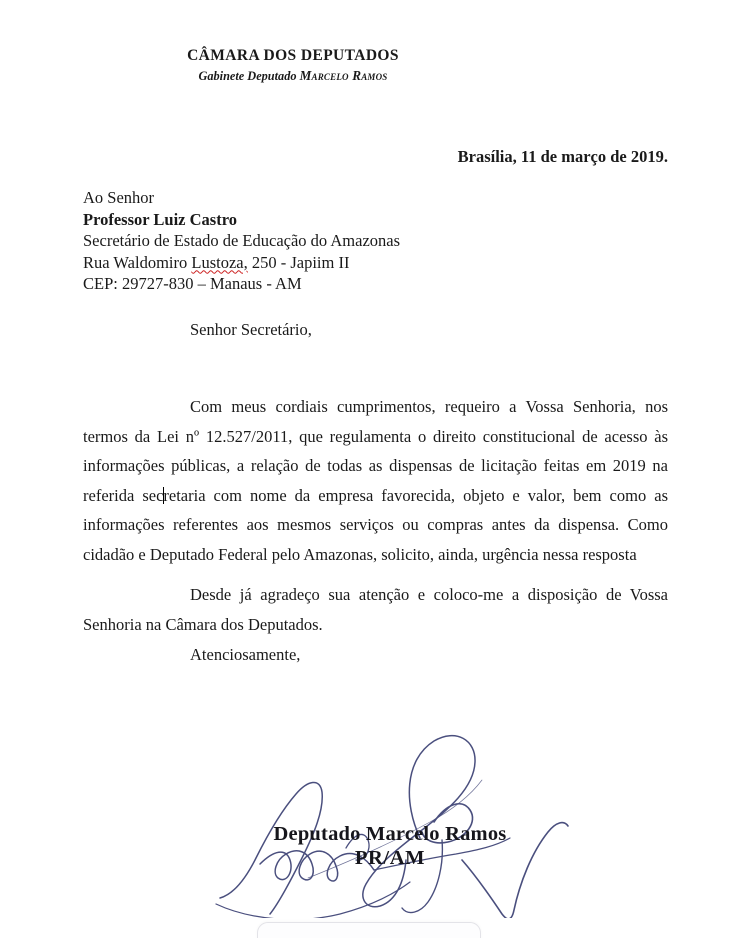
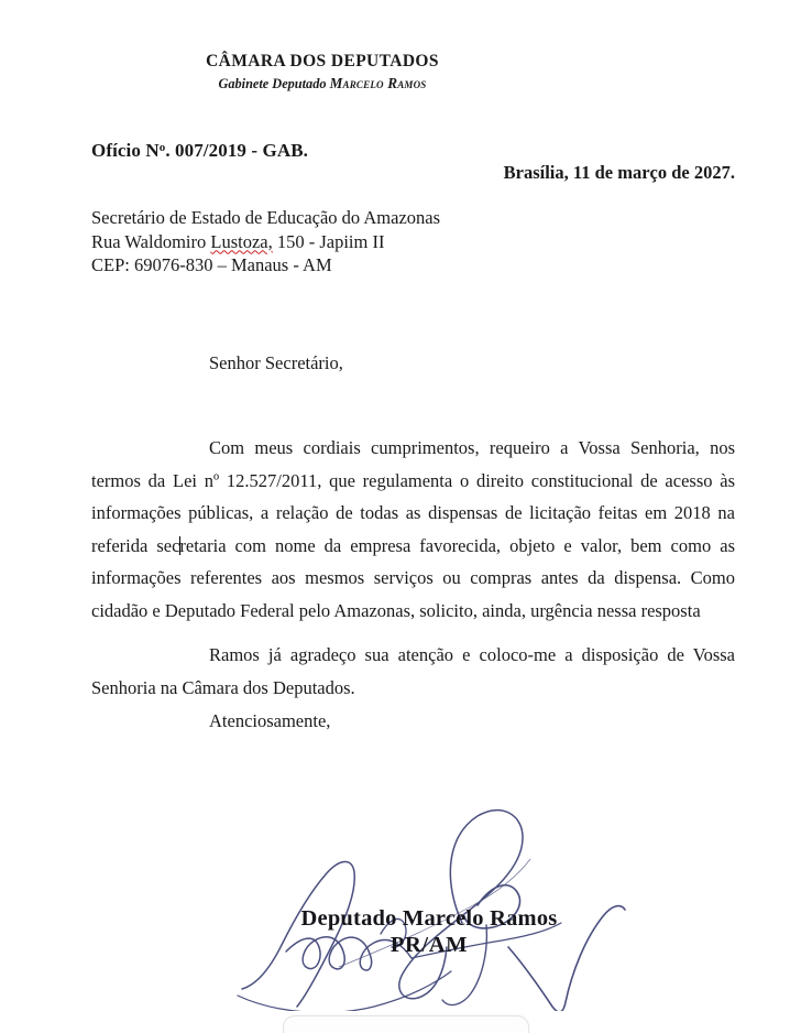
  CÂMARA DOS DEPUTADOS
  Gabinete Deputado Marcelo Ramos
+ Ofício No. 007/2019 - GAB.
- Brasília, 11 de março de 2019.
+ Brasília, 11 de março de 2027.
- Ao Senhor
- Professor Luiz Castro
  Secretário de Estado de Educação do Amazonas
- Rua Waldomiro Lustoza, 250 - Japiim II
+ Rua Waldomiro Lustoza, 150 - Japiim II
- CEP: 29727-830 – Manaus - AM
+ CEP: 69076-830 – Manaus - AM
  Senhor Secretário,
- Com meus cordiais cumprimentos, requeiro a Vossa Senhoria, nos termos da Lei nº 12.527/2011, que regulamenta o direito constitucional de acesso às informações públicas, a relação de todas as dispensas de licitação feitas em 2019 na referida secretaria com nome da empresa favorecida, objeto e valor, bem como as informações referentes aos mesmos serviços ou compras antes da dispensa. Como cidadão e Deputado Federal pelo Amazonas, solicito, ainda, urgência nessa resposta
+ Com meus cordiais cumprimentos, requeiro a Vossa Senhoria, nos termos da Lei nº 12.527/2011, que regulamenta o direito constitucional de acesso às informações públicas, a relação de todas as dispensas de licitação feitas em 2018 na referida secretaria com nome da empresa favorecida, objeto e valor, bem como as informações referentes aos mesmos serviços ou compras antes da dispensa. Como cidadão e Deputado Federal pelo Amazonas, solicito, ainda, urgência nessa resposta
- Desde já agradeço sua atenção e coloco-me a disposição de Vossa Senhoria na Câmara dos Deputados.
+ Ramos já agradeço sua atenção e coloco-me a disposição de Vossa Senhoria na Câmara dos Deputados.
  Atenciosamente,
  Deputado Marcelo Ramos
  PR/AM
